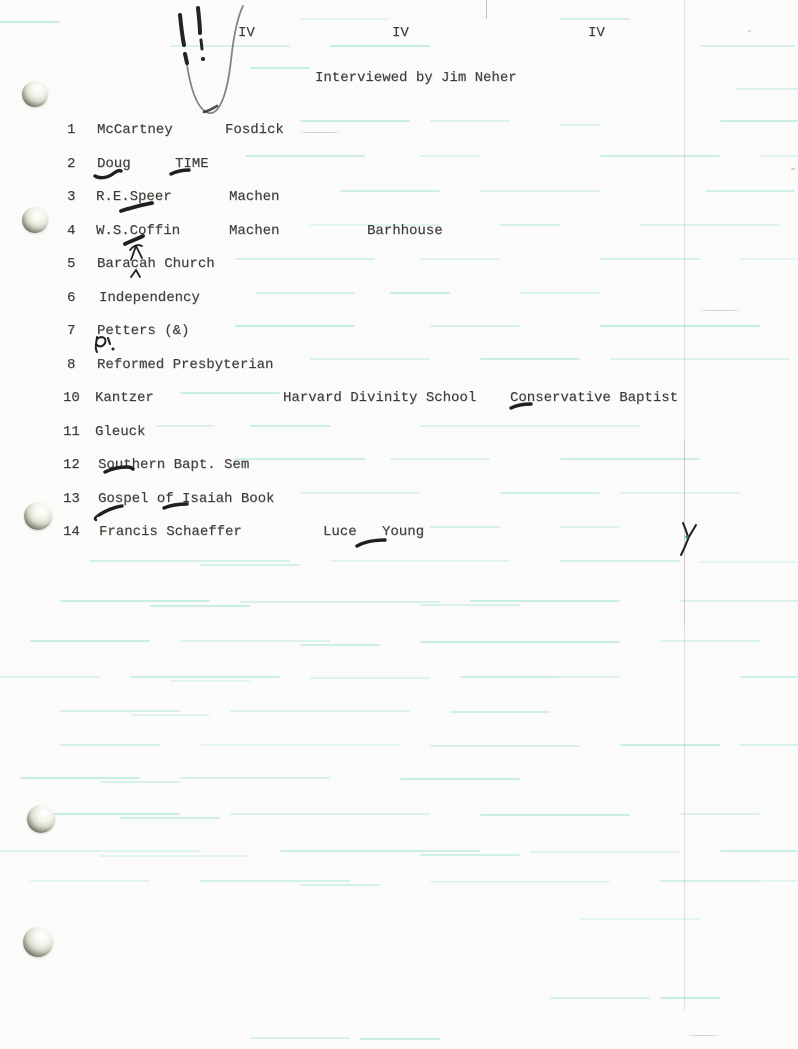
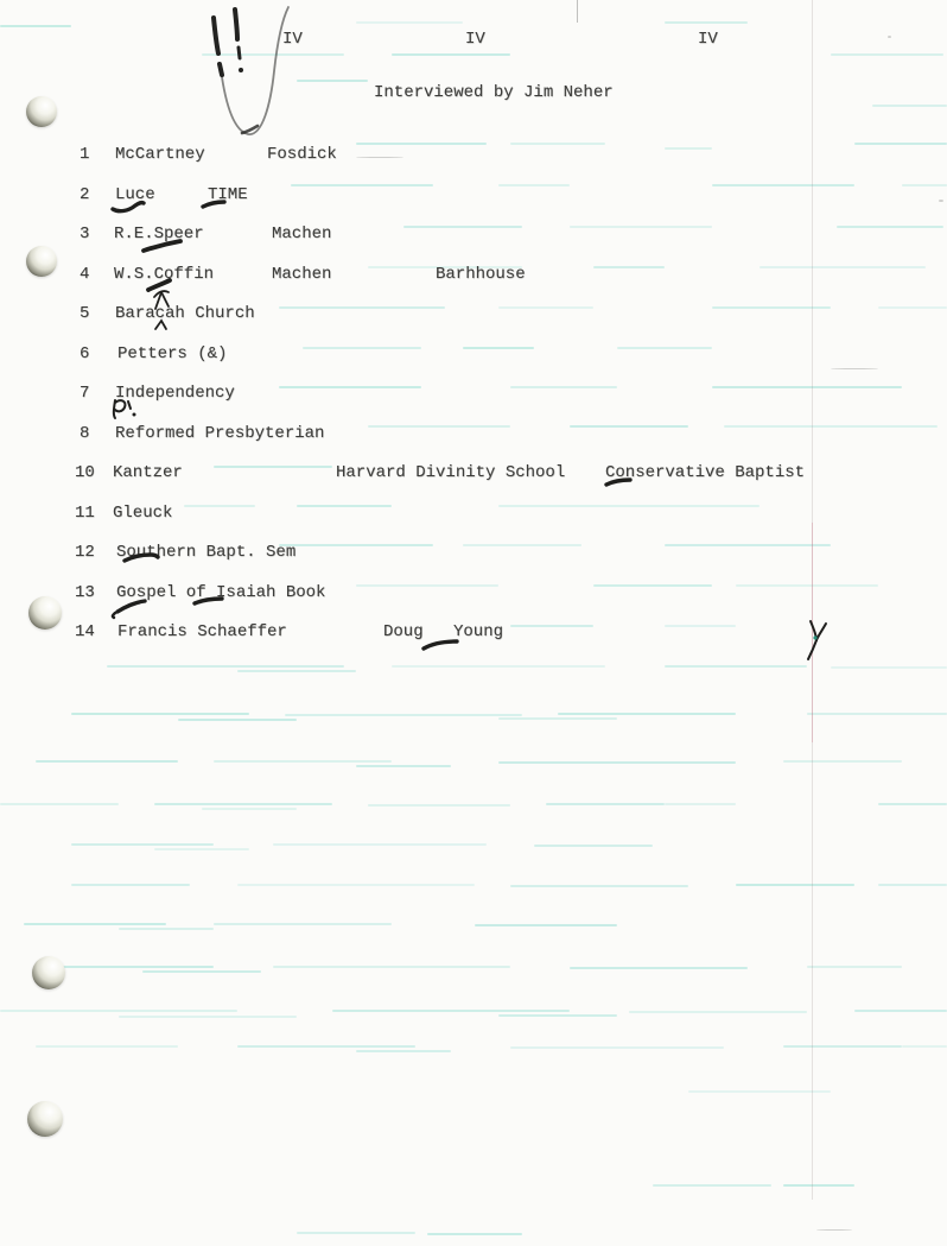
  IV
  IV
  IV
  1
  McCartney
  Fosdick
  2
- Doug
+ Luce
  TIME
  3
  R.E.Speer
  Machen
  4
  W.S.Coffin
  Machen
  Barhhouse
  5
  Baracah Church
  6
- Independency
+ Petters (&)
  7
- Petters (&)
+ Independency
  8
  Reformed Presbyterian
  10
  Kantzer
  Harvard Divinity School
  Conservative Baptist
  11
  Gleuck
  12
  Southern Bapt. Sem
  13
  Gospel of Isaiah Book
  14
  Francis Schaeffer
- Luce
+ Doug
  Young
  Interviewed by Jim Neher
